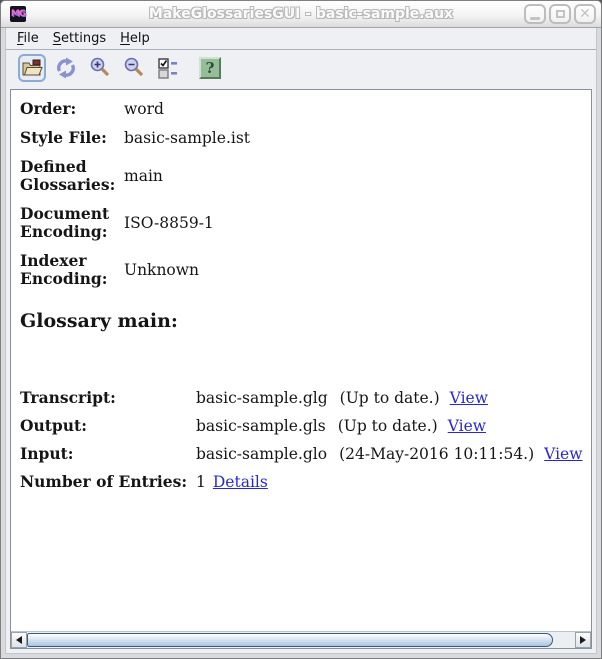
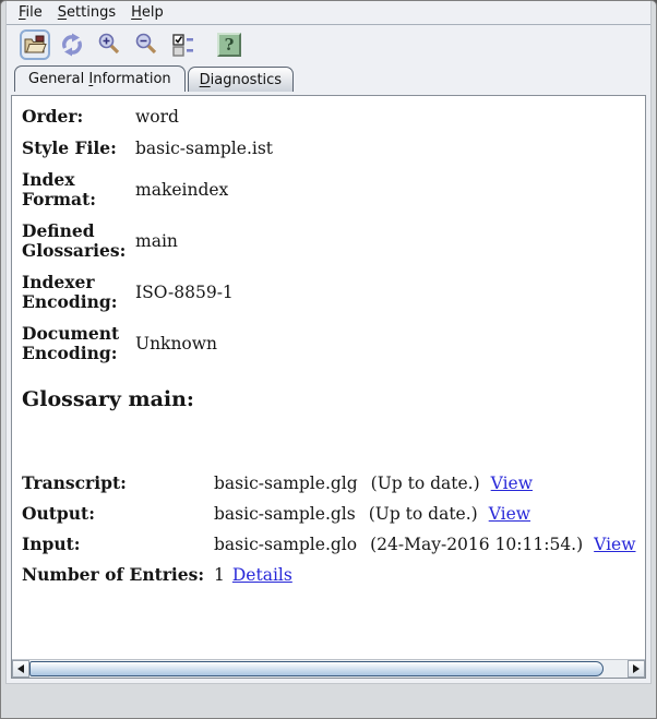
- MG
- MakeGlossariesGUI - basic-sample.aux
- ✕
  File
  Settings
  Help
  ?
+ General Information
+ Diagnostics
  Order:
  word
  Style File:
  basic-sample.ist
+ Index Format:
+ makeindex
  Defined Glossaries:
  main
- Document Encoding:
+ Indexer Encoding:
  ISO-8859-1
- Indexer Encoding:
+ Document Encoding:
  Unknown
  Glossary main:
  Transcript:
  basic-sample.glg
  (Up to date.)
  View
  Output:
  basic-sample.gls
  (Up to date.)
  View
  Input:
  basic-sample.glo
  (24-May-2016 10:11:54.)
  View
  Number of Entries:
  1
  Details
